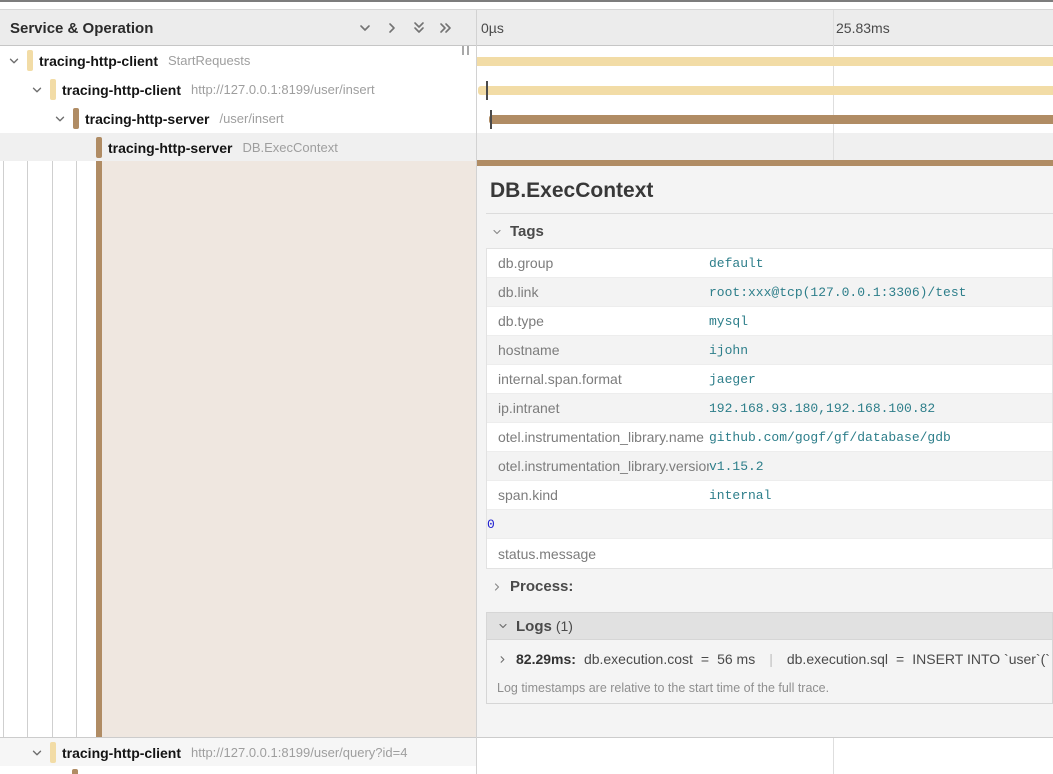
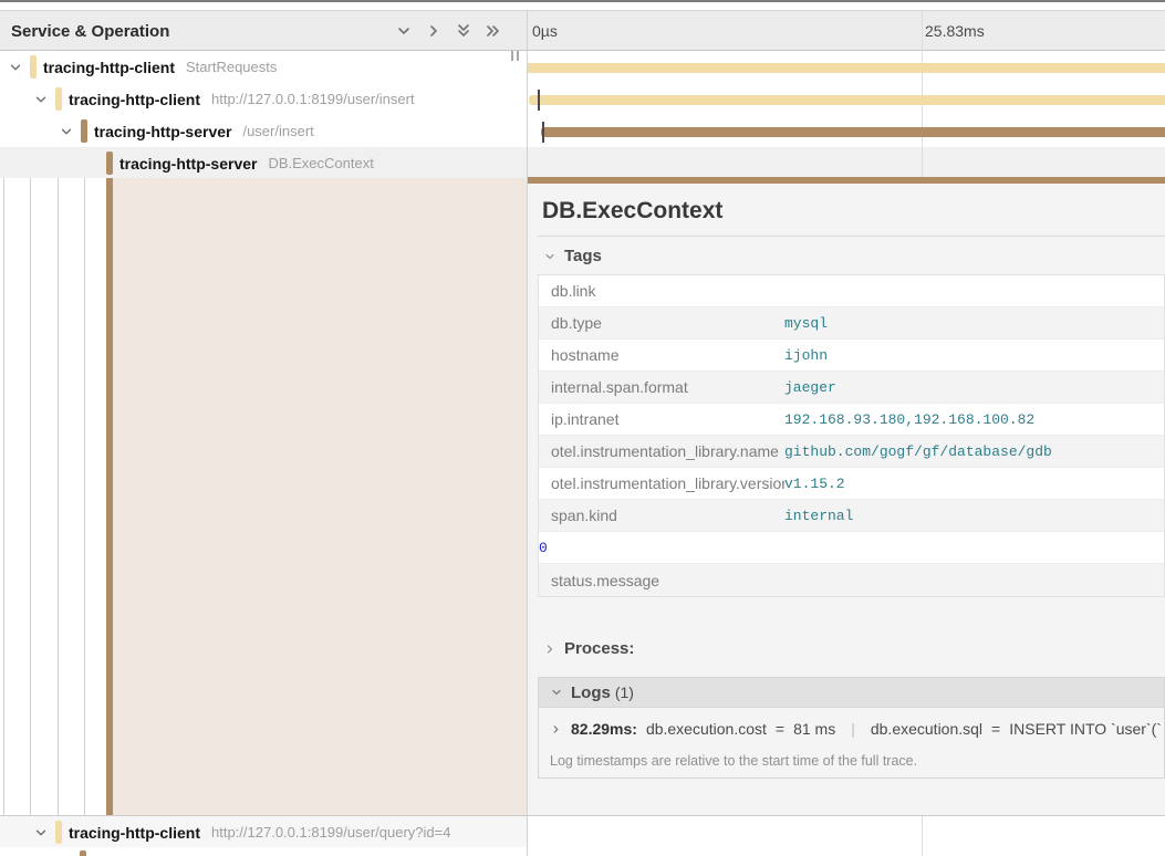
  Service & Operation
  0µs
  25.83ms
  tracing-http-client
  StartRequests
  tracing-http-client
  http://127.0.0.1:8199/user/insert
  tracing-http-server
  /user/insert
  tracing-http-server
  DB.ExecContext
  DB.ExecContext
  Tags
- db.group
- default
  db.link
- root:xxx@tcp(127.0.0.1:3306)/test
  db.type
  mysql
  hostname
  ijohn
  internal.span.format
  jaeger
  ip.intranet
  192.168.93.180,192.168.100.82
  otel.instrumentation_library.name
  github.com/gogf/gf/database/gdb
  otel.instrumentation_library.versio
  v1.15.2
  span.kind
  internal
  0
  status.message
  Process:
  Logs
  (1)
  82.29ms:
  db.execution.cost
  =
- 56 ms
+ 81 ms
  |
  db.execution.sql
  =
  INSERT INTO `user`(`
  Log timestamps are relative to the start time of the full trace.
  tracing-http-client
  http://127.0.0.1:8199/user/query?id=4
